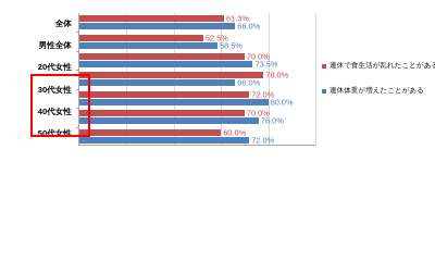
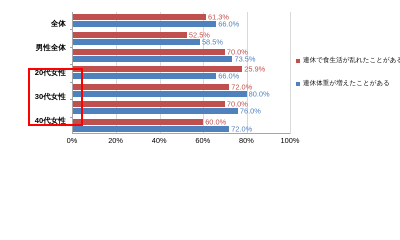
  全体
  男性全体
  20代女性
  30代女性
  40代女性
- 50代女性
  61.3%
  66.0%
  52.5%
  58.5%
  70.0%
  73.5%
- 78.0%
+ 25.9%
  66.0%
  72.0%
  80.0%
  70.0%
  76.0%
  60.0%
  72.0%
+ 0%
+ 20%
+ 40%
+ 60%
+ 80%
+ 100%
